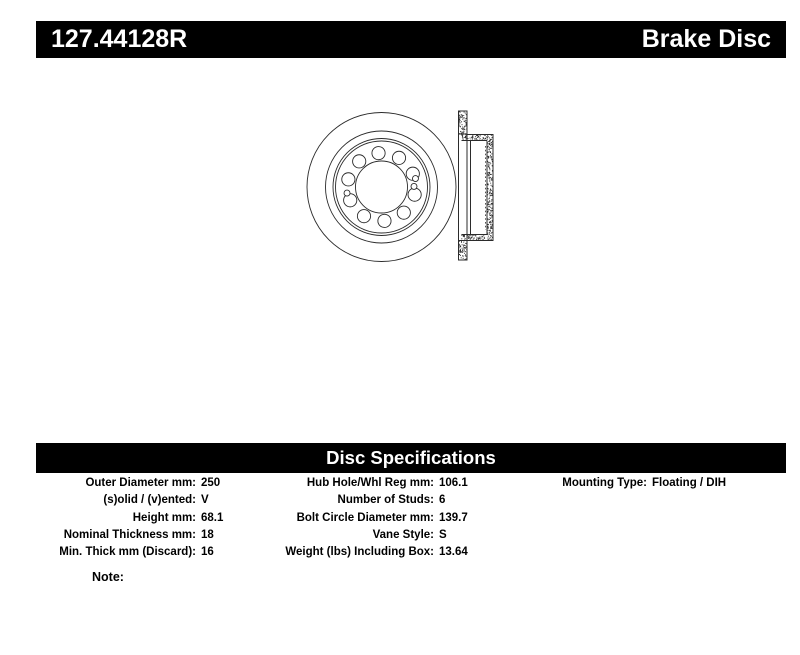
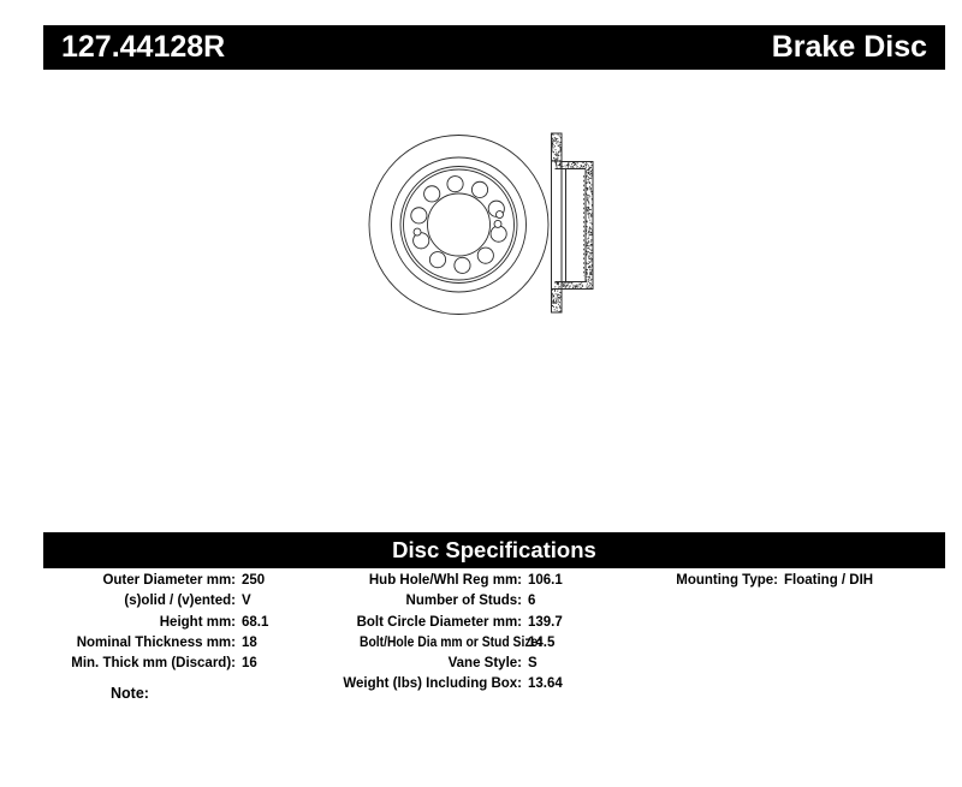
  127.44128R
  Brake Disc
  Disc Specifications
  Outer Diameter mm:
  250
  (s)olid / (v)ented:
  V
  Height mm:
  68.1
  Nominal Thickness mm:
  18
  Min. Thick mm (Discard):
  16
  Hub Hole/Whl Reg mm:
  106.1
  Number of Studs:
  6
  Bolt Circle Diameter mm:
  139.7
+ Bolt/Hole Dia mm or Stud Size:
+ 14.5
  Vane Style:
  S
  Weight (lbs) Including Box:
  13.64
  Mounting Type:
  Floating / DIH
  Note:
